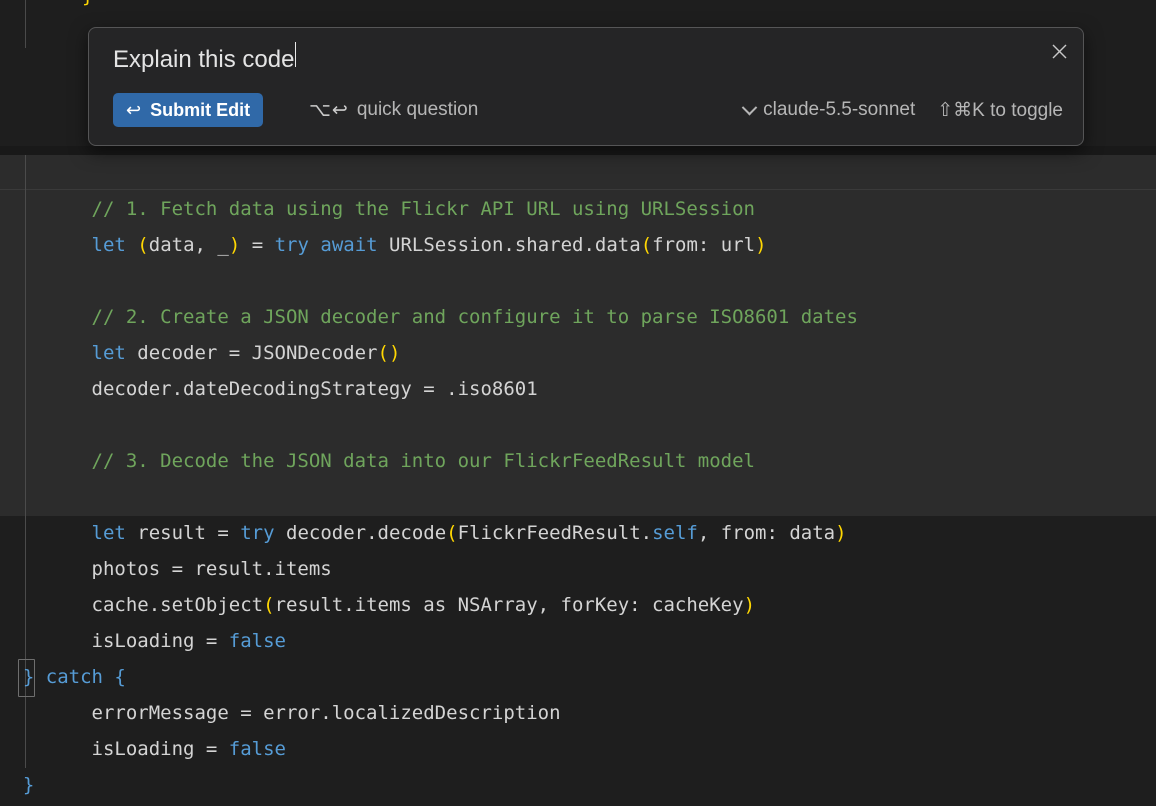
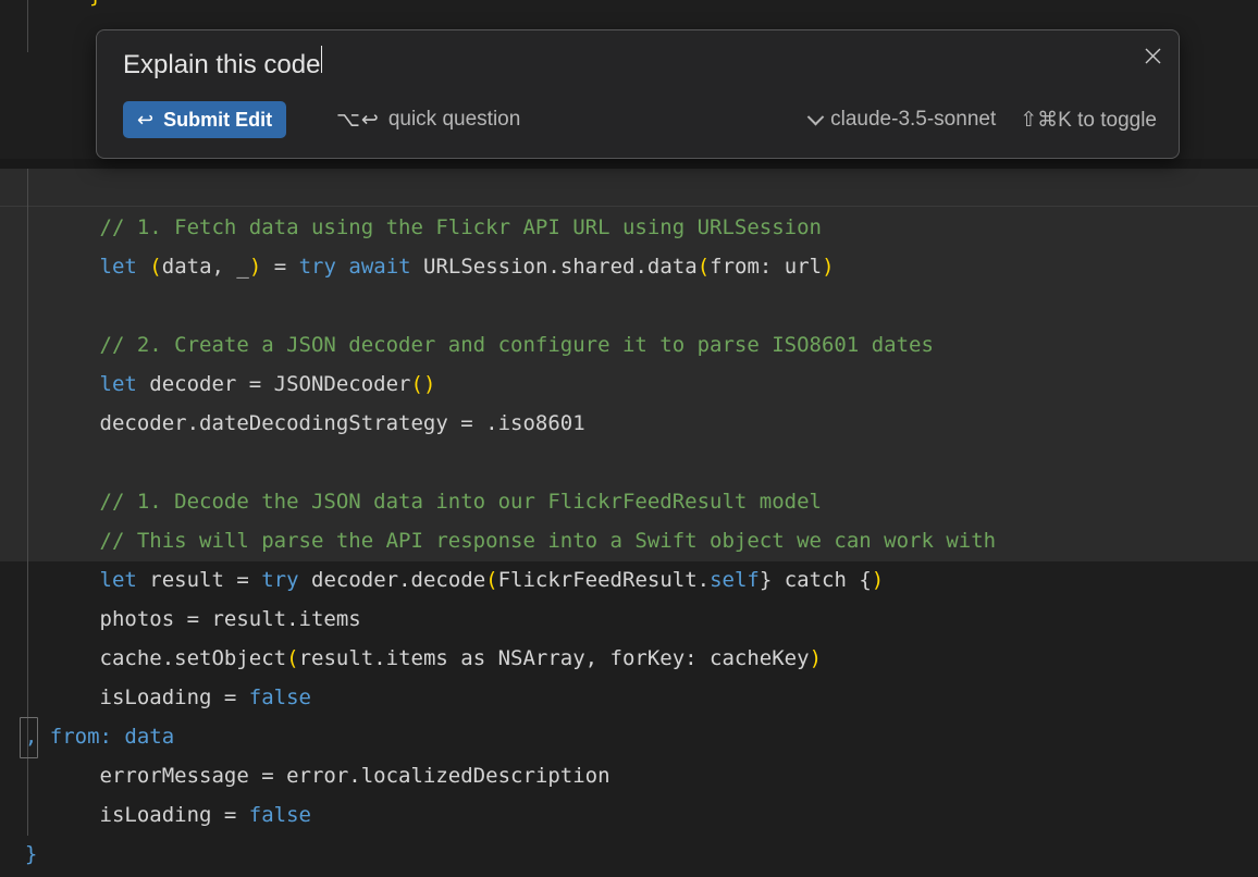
  // 1. Fetch data using the Flickr API URL using URLSession
  let (data, _) = try await URLSession.shared.data(from: url)
  // 2. Create a JSON decoder and configure it to parse ISO8601 dates
  let decoder = JSONDecoder()
  decoder.dateDecodingStrategy = .iso8601
- // 3. Decode the JSON data into our FlickrFeedResult model
+ // 1. Decode the JSON data into our FlickrFeedResult model
+ // This will parse the API response into a Swift object we can work with
- let result = try decoder.decode(FlickrFeedResult.self, from: data)
+ let result = try decoder.decode(FlickrFeedResult.self} catch {)
  photos = result.items
  cache.setObject(result.items as NSArray, forKey: cacheKey)
  isLoading = false
- } catch {
+ , from: data
  errorMessage = error.localizedDescription
  isLoading = false
  }
  Explain this code
  ↩
  Submit Edit
  ⌥↩
  quick question
- claude-5.5-sonnet
+ claude-3.5-sonnet
  ⇧⌘K to toggle
